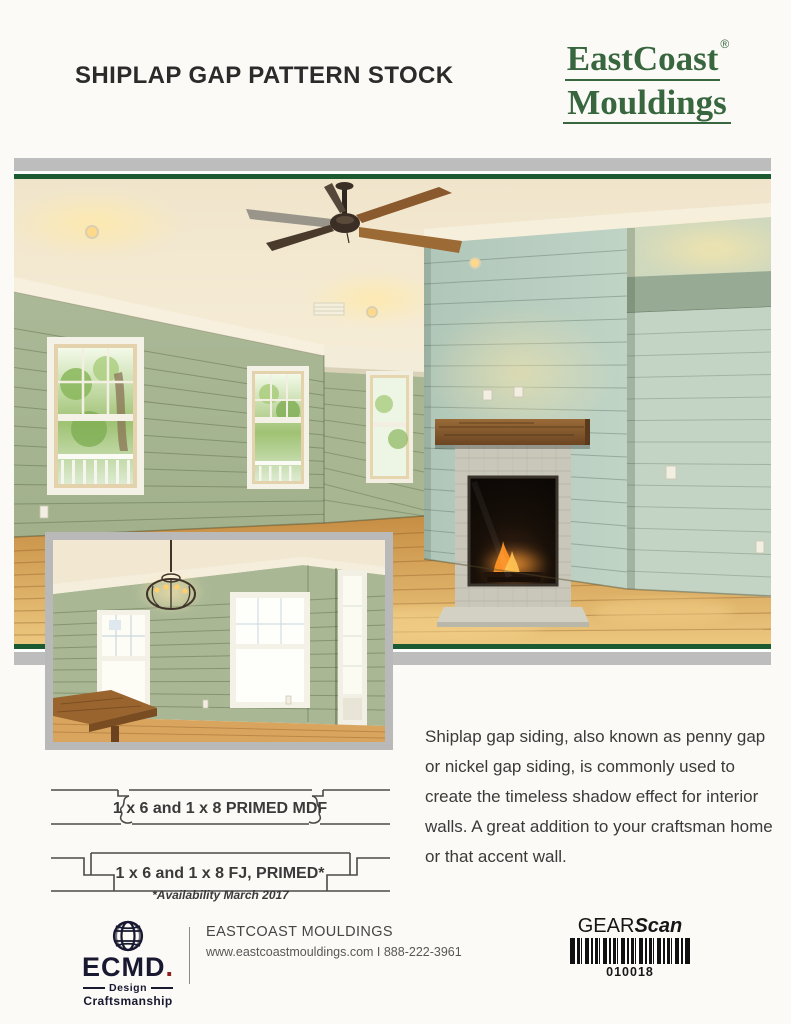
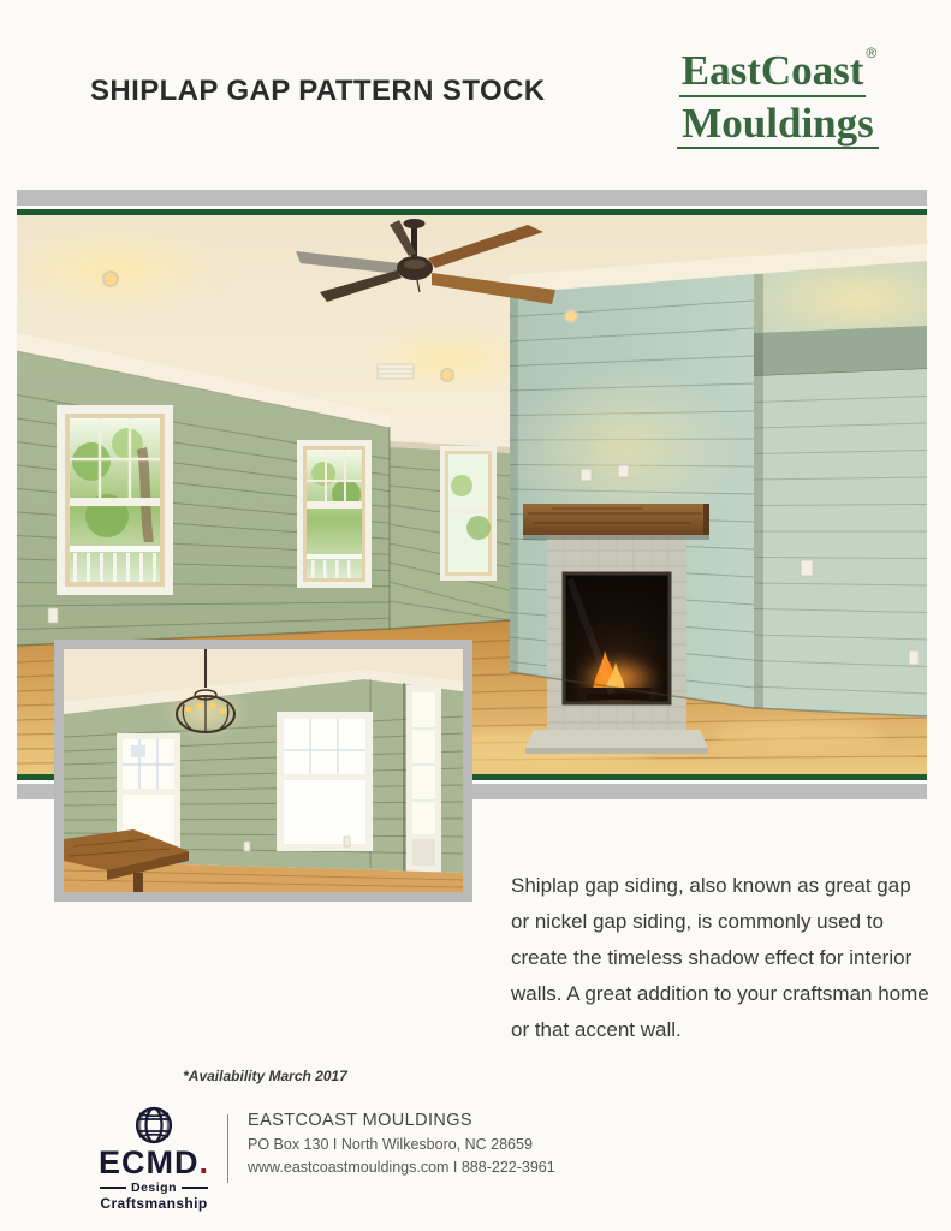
  SHIPLAP GAP PATTERN STOCK
  EastCoast ®
  Mouldings
- Shiplap gap siding, also known as penny gap or nickel gap siding, is commonly used to create the timeless shadow effect for interior walls. A great addition to your craftsman home or that accent wall.
+ Shiplap gap siding, also known as great gap or nickel gap siding, is commonly used to create the timeless shadow effect for interior walls. A great addition to your craftsman home or that accent wall.
- 1 x 6 and 1 x 8 PRIMED MDF
- 1 x 6 and 1 x 8 FJ, PRIMED*
  *Availability March 2017
  ECMD.
  Design
  Craftsmanship
  EASTCOAST MOULDINGS
+ PO Box 130 I North Wilkesboro, NC 28659
  www.eastcoastmouldings.com I 888-222-3961
- GEARScan
- 010018
